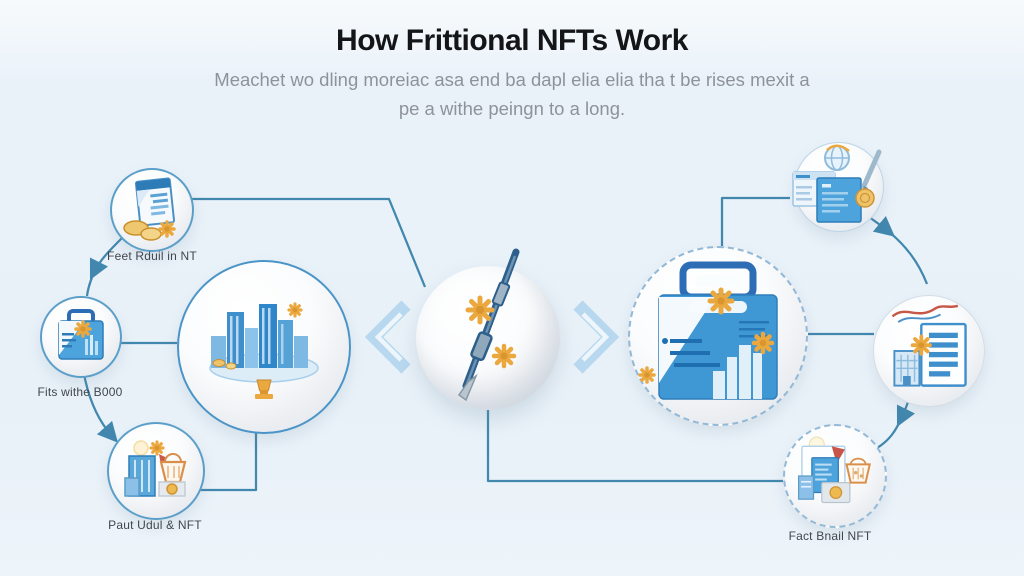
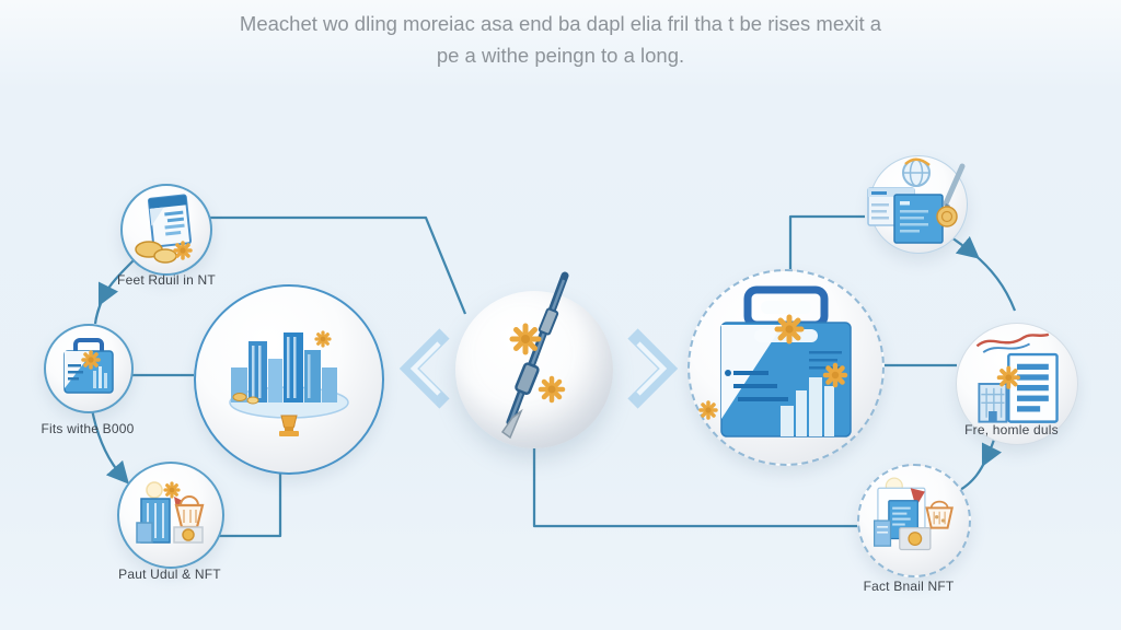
- How Frittional NFTs Work
- Meachet wo dling moreiac asa end ba dapl elia elia tha t be rises mexit a
+ Meachet wo dling moreiac asa end ba dapl elia fril tha t be rises mexit a
  pe a withe peingn to a long.
  Feet Rduil in NT
  Fits withe B000
  Paut Udul & NFT
+ Fre, homle duls
  Fact Bnail NFT
